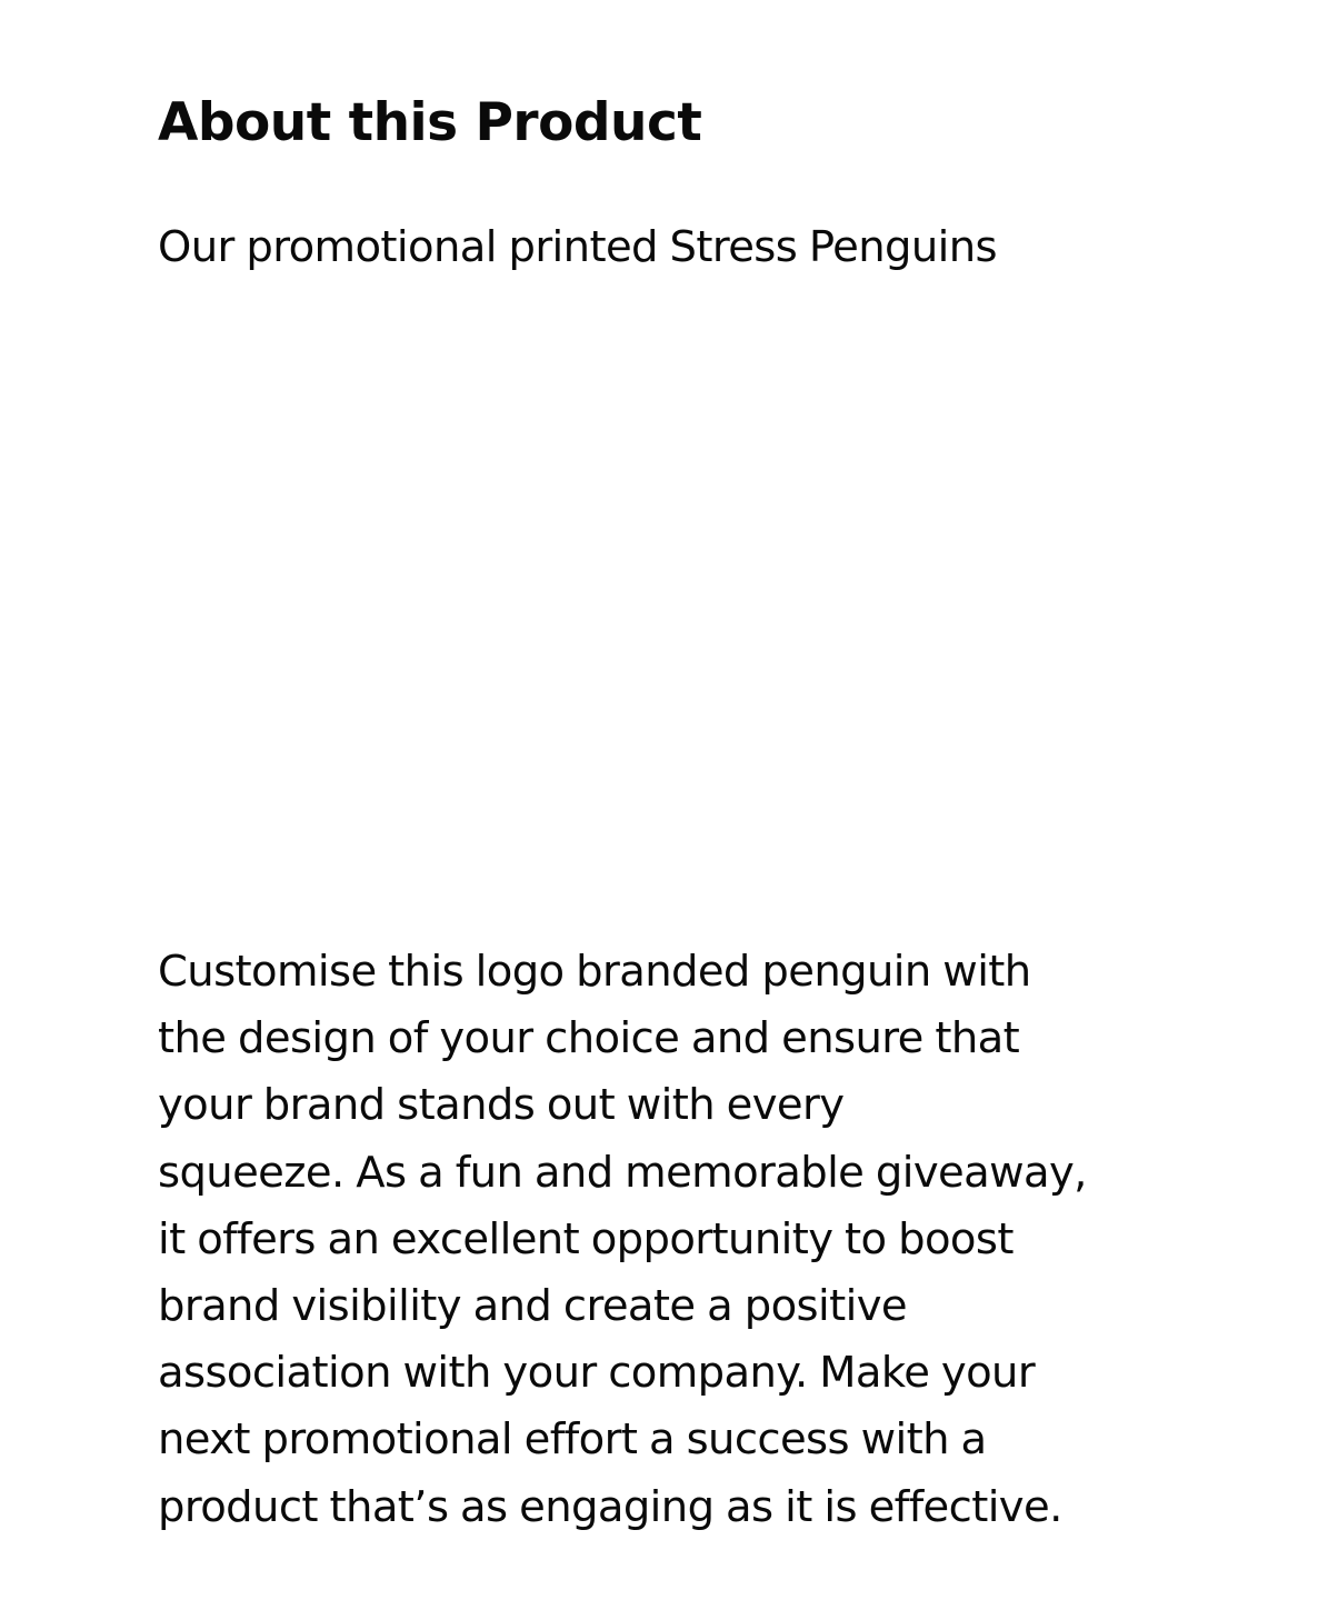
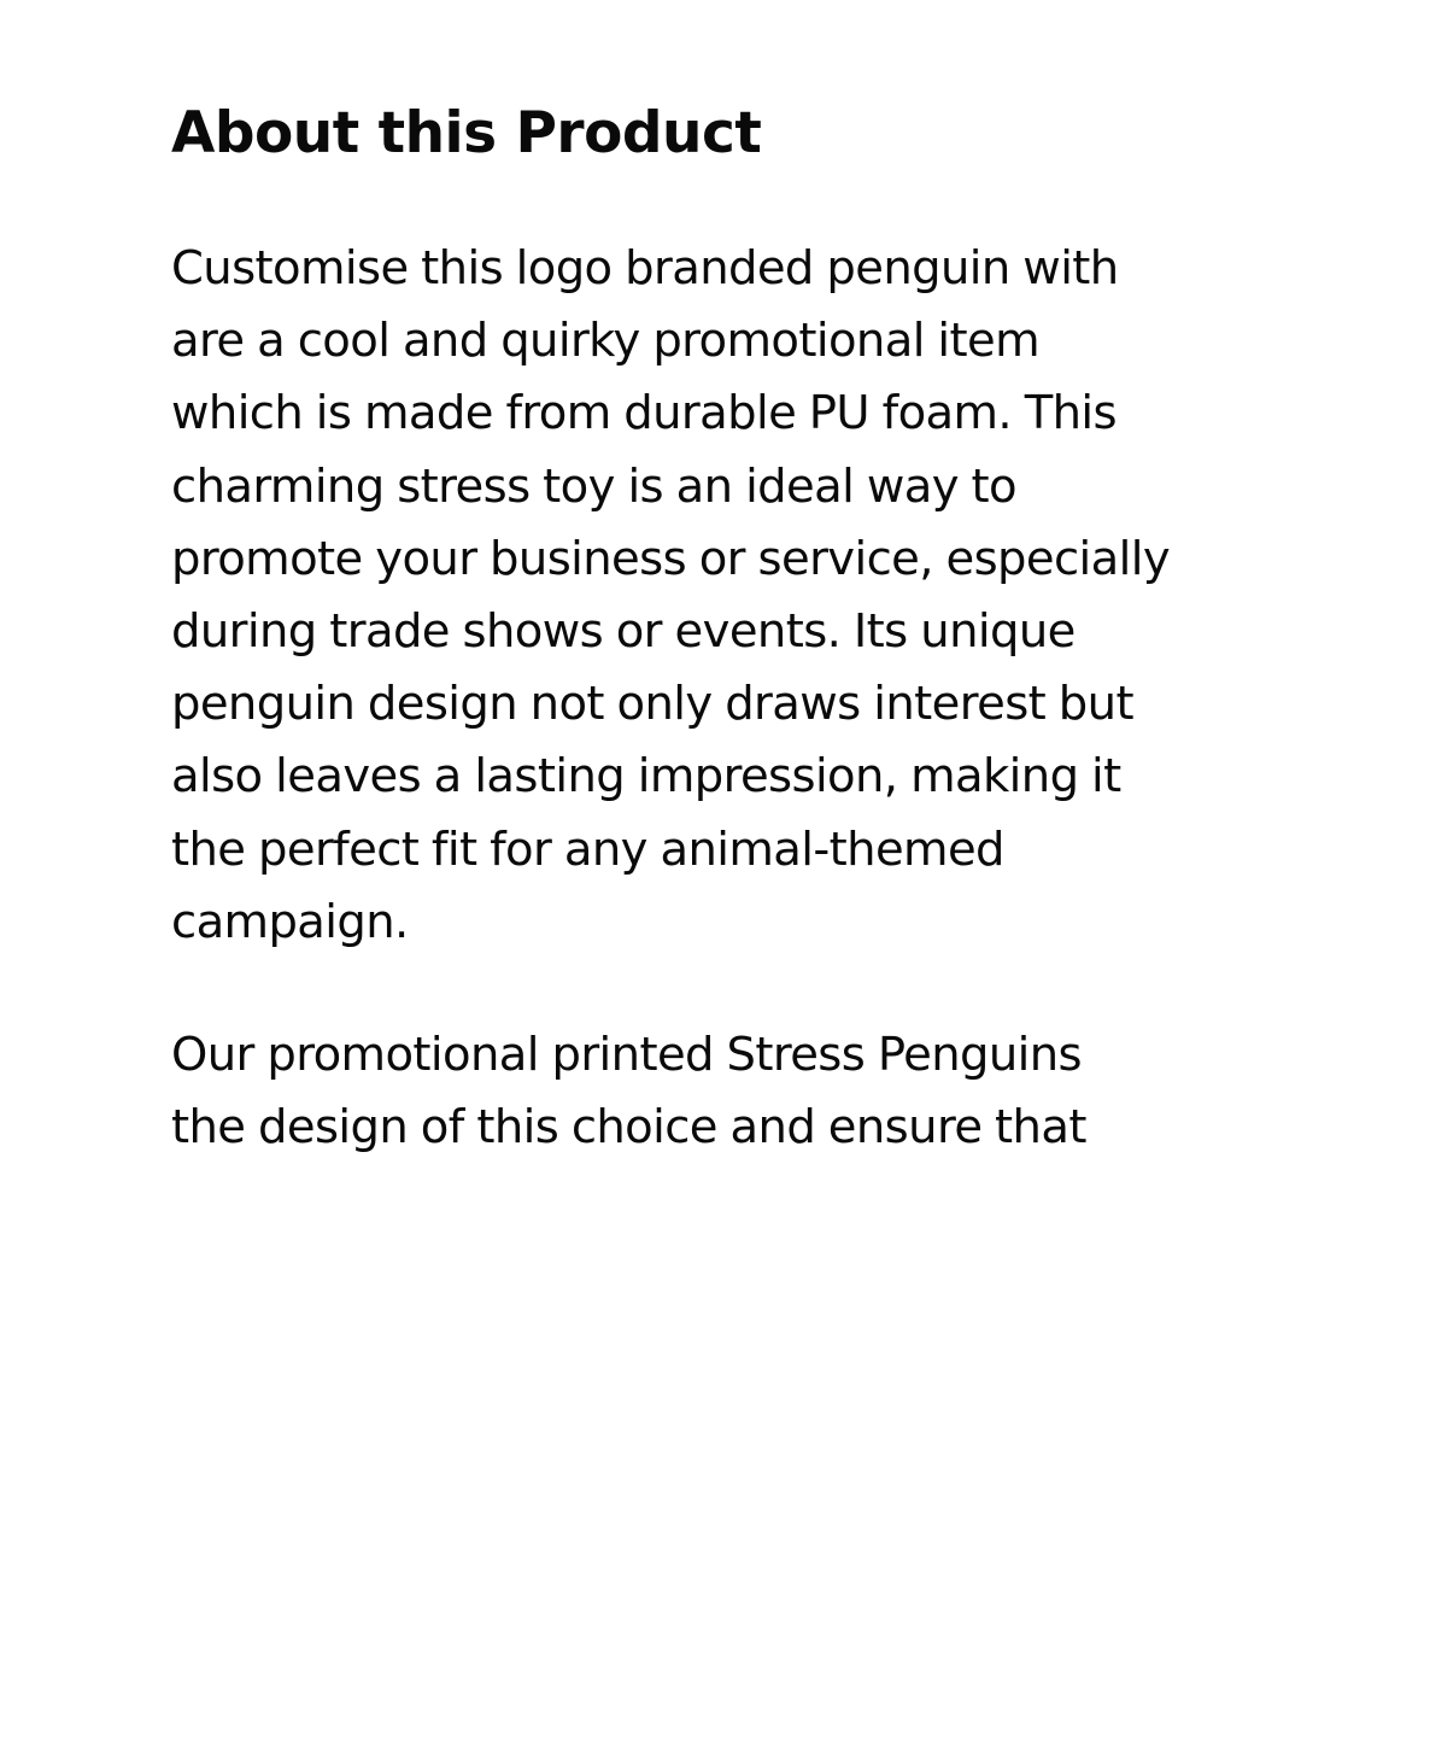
  About this Product
- Our promotional printed Stress Penguins
+ Customise this logo branded penguin with
+ are a cool and quirky promotional item
+ which is made from durable PU foam. This
+ charming stress toy is an ideal way to
+ promote your business or service, especially
+ during trade shows or events. Its unique
+ penguin design not only draws interest but
+ also leaves a lasting impression, making it
+ the perfect fit for any animal-themed
+ campaign.
- Customise this logo branded penguin with
+ Our promotional printed Stress Penguins
- the design of your choice and ensure that
+ the design of this choice and ensure that
- your brand stands out with every
- squeeze. As a fun and memorable giveaway,
- it offers an excellent opportunity to boost
- brand visibility and create a positive
- association with your company. Make your
- next promotional effort a success with a
- product that’s as engaging as it is effective.
